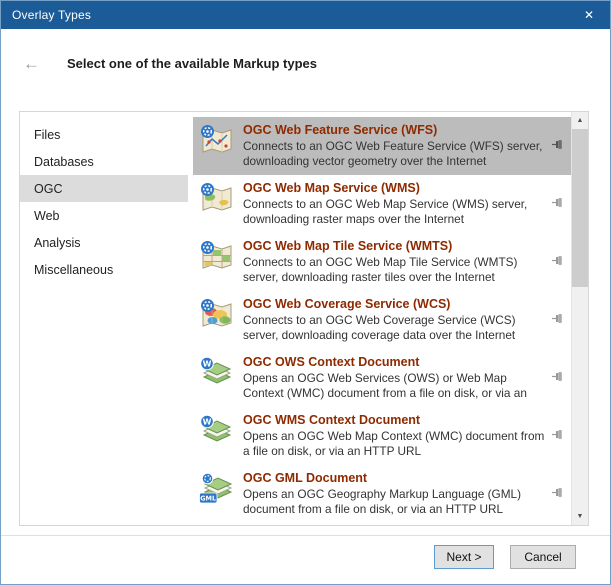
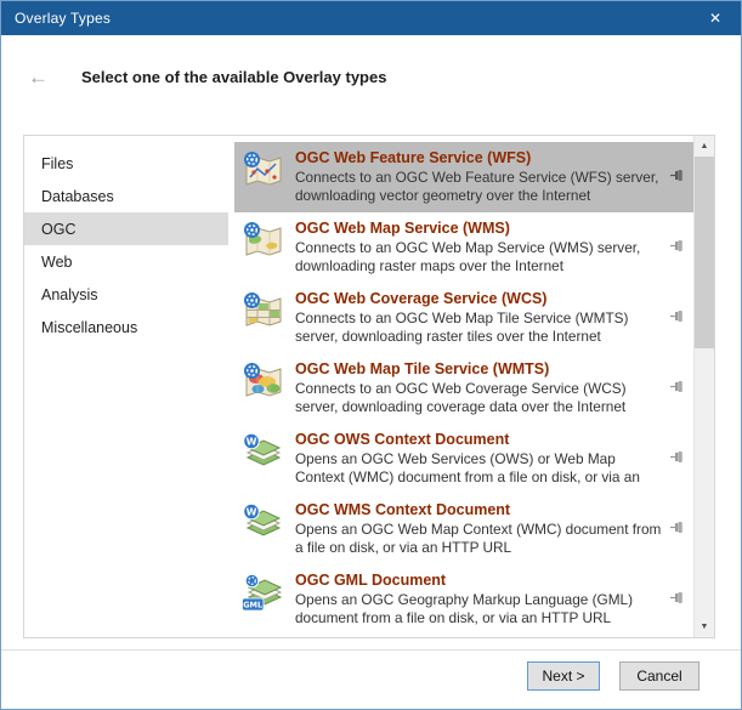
  Overlay Types
  ✕
  ←
- Select one of the available Markup types
+ Select one of the available Overlay types
  Files
  Databases
  OGC
  Web
  Analysis
  Miscellaneous
  OGC Web Feature Service (WFS)
  Connects to an OGC Web Feature Service (WFS) server, downloading vector geometry over the Internet
  OGC Web Map Service (WMS)
  Connects to an OGC Web Map Service (WMS) server, downloading raster maps over the Internet
- OGC Web Map Tile Service (WMTS)
+ OGC Web Coverage Service (WCS)
  Connects to an OGC Web Map Tile Service (WMTS) server, downloading raster tiles over the Internet
- OGC Web Coverage Service (WCS)
+ OGC Web Map Tile Service (WMTS)
  Connects to an OGC Web Coverage Service (WCS) server, downloading coverage data over the Internet
  W
  OGC OWS Context Document
  Opens an OGC Web Services (OWS) or Web Map Context (WMC) document from a file on disk, or via an
  W
  OGC WMS Context Document
  Opens an OGC Web Map Context (WMC) document from a file on disk, or via an HTTP URL
  GML
  OGC GML Document
  Opens an OGC Geography Markup Language (GML) document from a file on disk, or via an HTTP URL
  Next >
  Cancel
